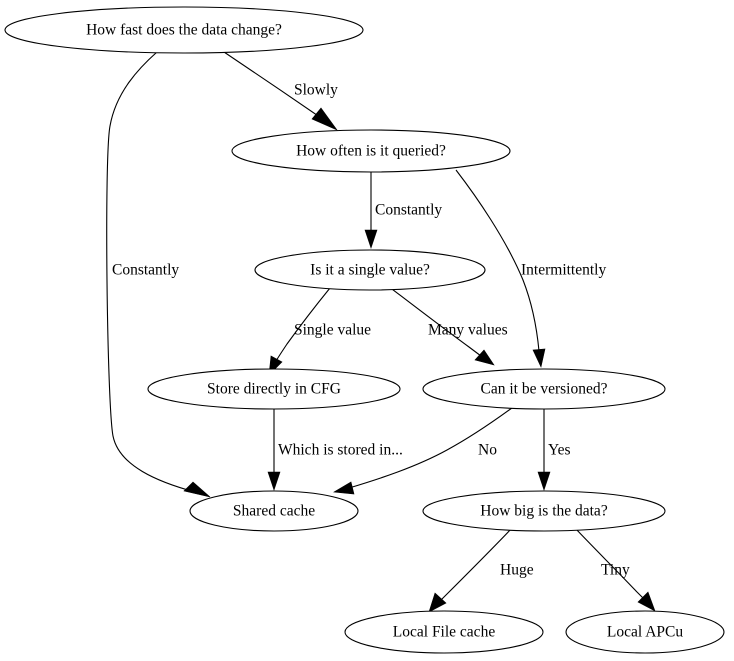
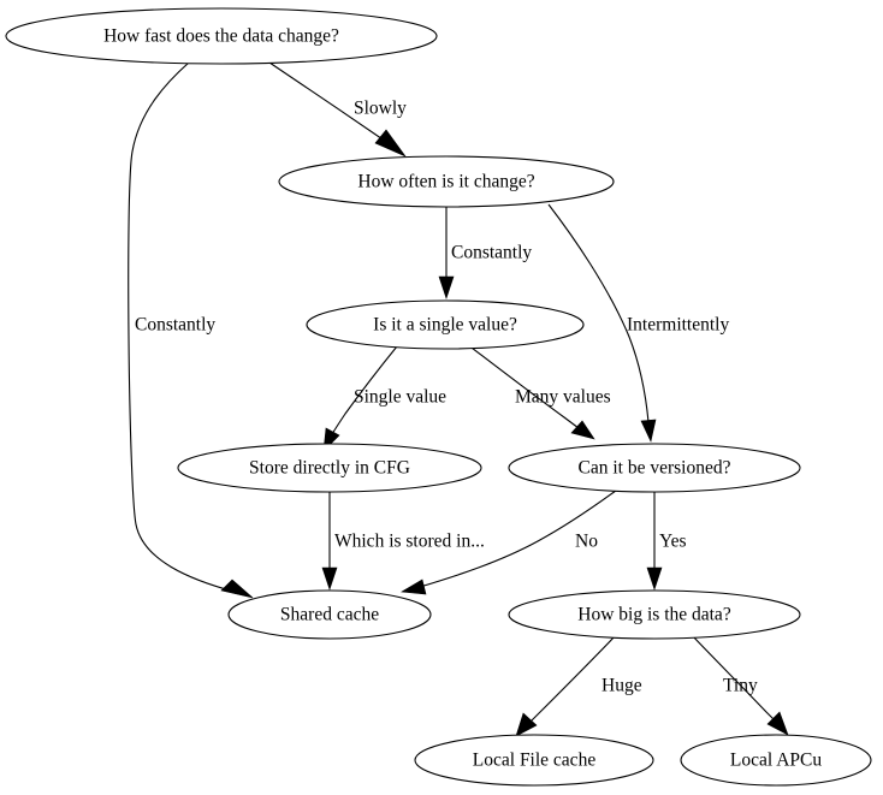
  How fast does the data change?
- How often is it queried?
+ How often is it change?
  Is it a single value?
  Store directly in CFG
  Can it be versioned?
  Shared cache
  How big is the data?
  Local File cache
  Local APCu
  Constantly
  Slowly
  Constantly
  Intermittently
  Single value
  Many values
  Which is stored in...
  No
  Yes
  Huge
  Tiny
